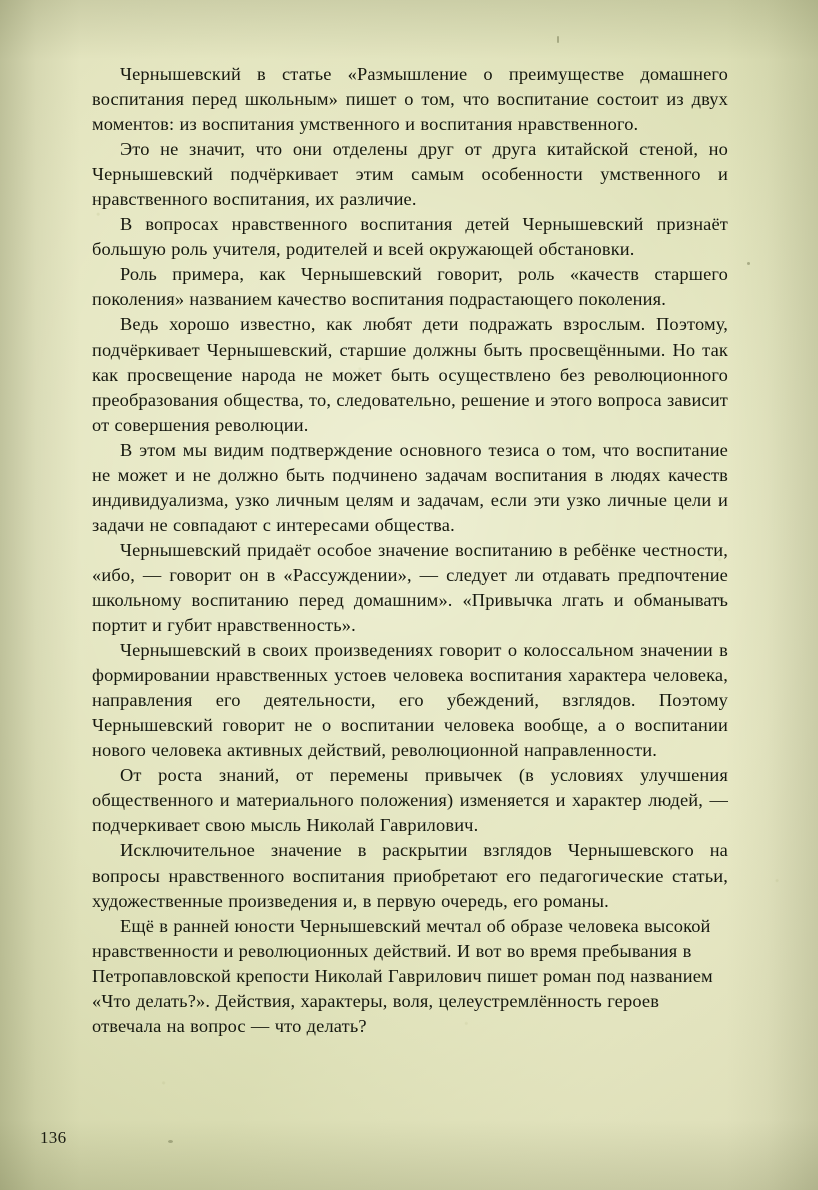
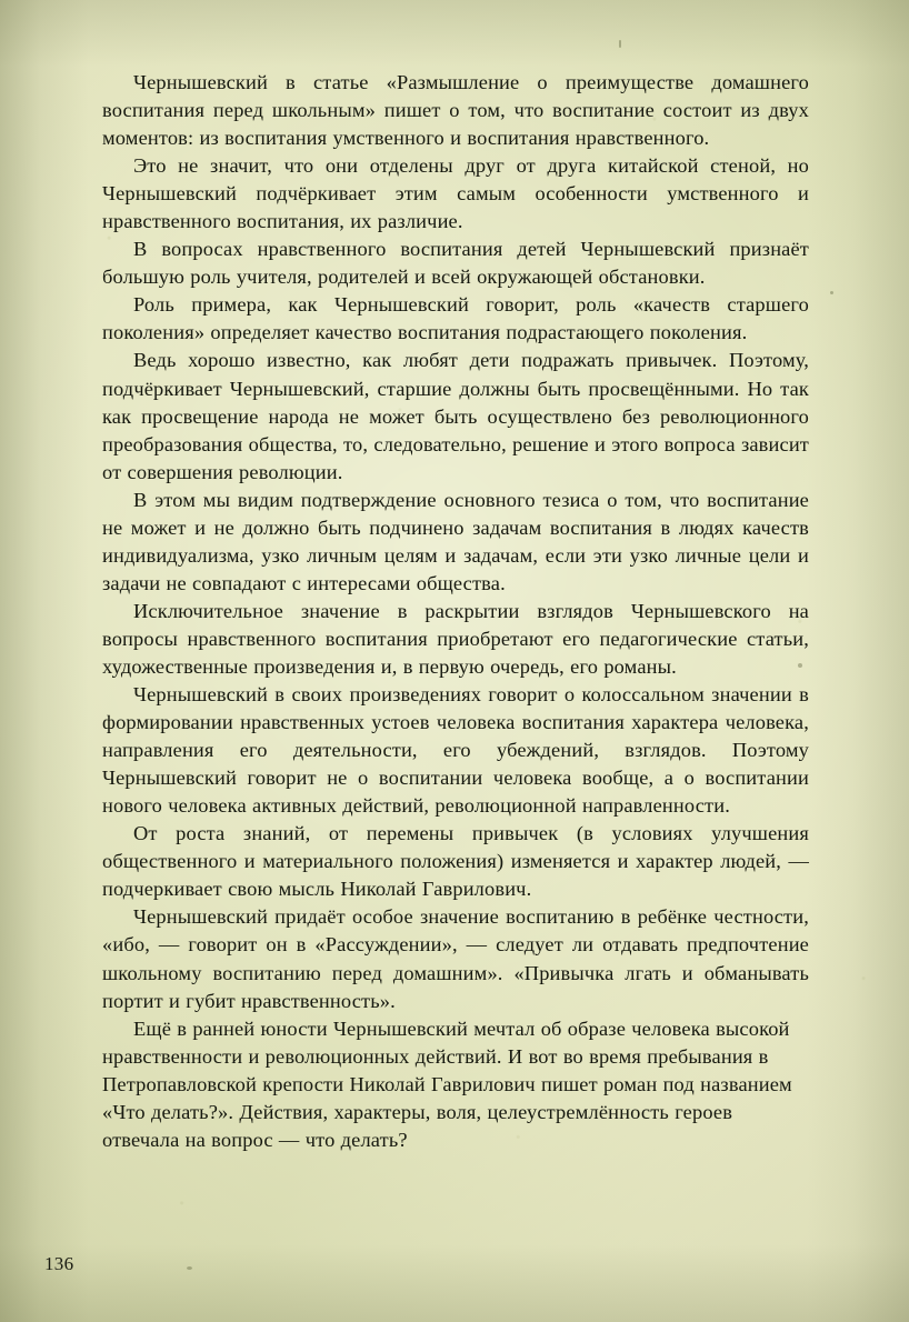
  Чернышевский в статье «Размышление о преимуществе до­машнего воспитания перед школьным» пишет о том, что воспи­тание состоит из двух моментов: из воспитания умственного и воспитания нравственного.
  Это не значит, что они отделены друг от друга китайской стеной, но Чернышевский подчёркивает этим самым особенно­сти умственного и нравственного воспитания, их различие.
  В вопросах нравственного воспитания детей Чернышевский признаёт большую роль учителя, родителей и всей окружающей обстановки.
- Роль примера, как Чернышевский говорит, роль «качеств старшего поколения» названием качество воспитания подраста­ющего поколения.
+ Роль примера, как Чернышевский говорит, роль «качеств старшего поколения» определяет качество воспитания подраста­ющего поколения.
- Ведь хорошо известно, как любят дети подражать взрослым. Поэтому, подчёркивает Чернышевский, старшие должны быть просвещёнными. Но так как просвещение народа не может быть осуществлено без революционного преобразования общества, то, следовательно, решение и этого вопроса зависит от совершения революции.
+ Ведь хорошо известно, как любят дети подражать привычек. Поэтому, подчёркивает Чернышевский, старшие должны быть просвещёнными. Но так как просвещение народа не может быть осуществлено без революционного преобразования общества, то, следовательно, решение и этого вопроса зависит от совершения революции.
  В этом мы видим подтверждение основного тезиса о том, что воспитание не может и не должно быть подчинено задачам вос­питания в людях качеств индивидуализма, узко личным целям и задачам, если эти узко личные цели и задачи не совпадают с интересами общества.
- Чернышевский придаёт особое значение воспитанию в ребёнке честности, «ибо, — говорит он в «Рассуждении», — следует ли отдавать предпочтение школьному воспитанию перед домашним». «Привычка лгать и обманывать портит и губит нравственность».
+ Исключительное значение в раскрытии взглядов Чернышев­ского на вопросы нравственного воспитания приобретают его педагогические статьи, художественные произведения и, в первую очередь, его романы.
  Чернышевский в своих произведениях говорит о колоссальном значении в формировании нравственных устоев человека воспи­тания характера человека, направления его деятельности, его убеждений, взглядов. Поэтому Чернышевский говорит не о вос­питании человека вообще, а о воспитании нового человека актив­ных действий, революционной направленности.
  От роста знаний, от перемены привычек (в условиях улучше­ния общественного и материального положения) изменяется и характер людей, — подчеркивает свою мысль Николай Гаври­лович.
- Исключительное значение в раскрытии взглядов Чернышев­ского на вопросы нравственного воспитания приобретают его педагогические статьи, художественные произведения и, в первую очередь, его романы.
+ Чернышевский придаёт особое значение воспитанию в ребёнке честности, «ибо, — говорит он в «Рассуждении», — следует ли отдавать предпочтение школьному воспитанию перед домашним». «Привычка лгать и обманывать портит и губит нравственность».
  Ещё в ранней юности Чернышевский мечтал об образе чело­века высокой нравственности и революционных действий. И вот во время пребывания в Петропавловской крепости Николай Гав­рилович пишет роман под названием «Что делать?». Действия, характеры, воля, целеустремлённость героев отвечала на во­прос — что делать?
  136
